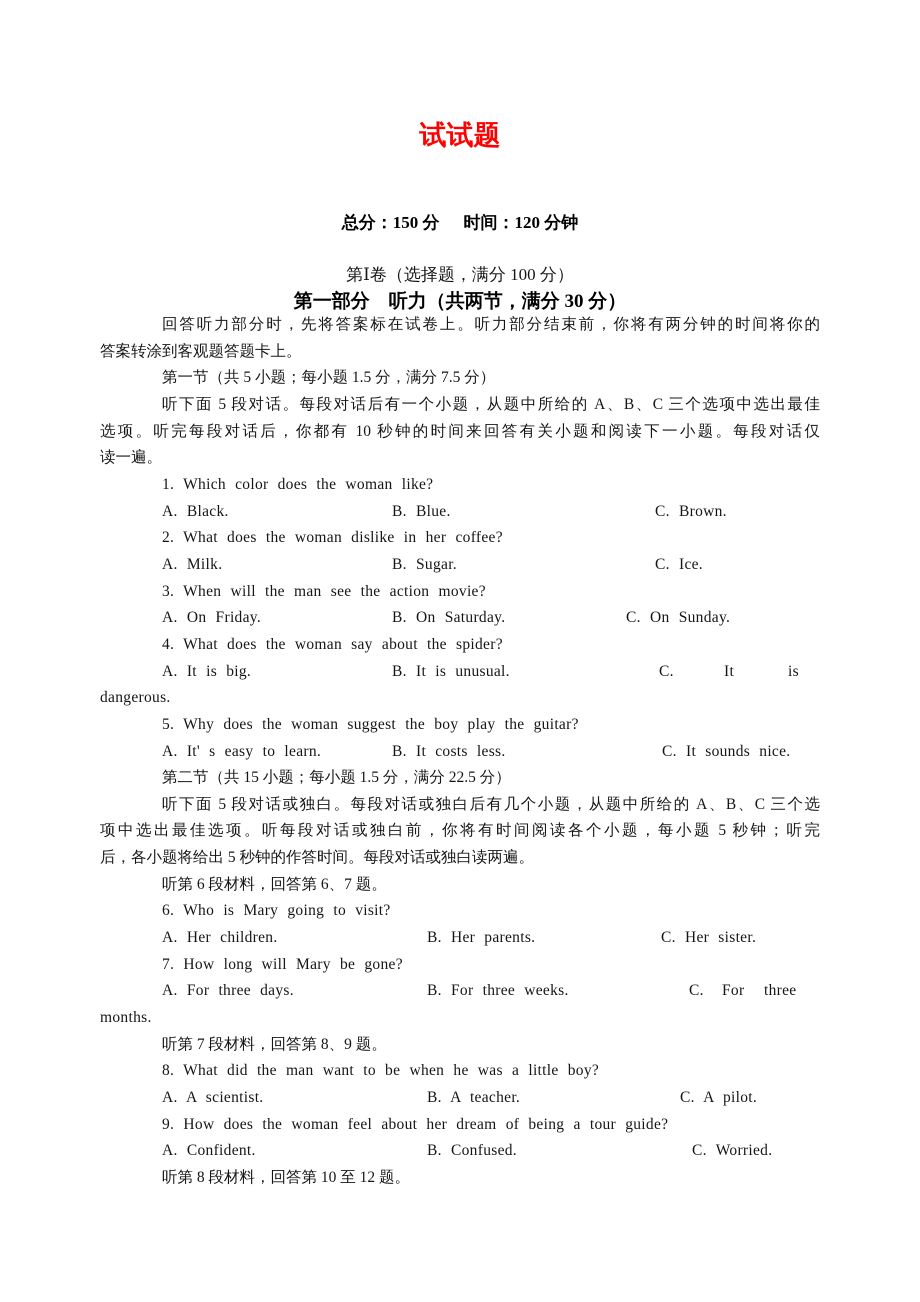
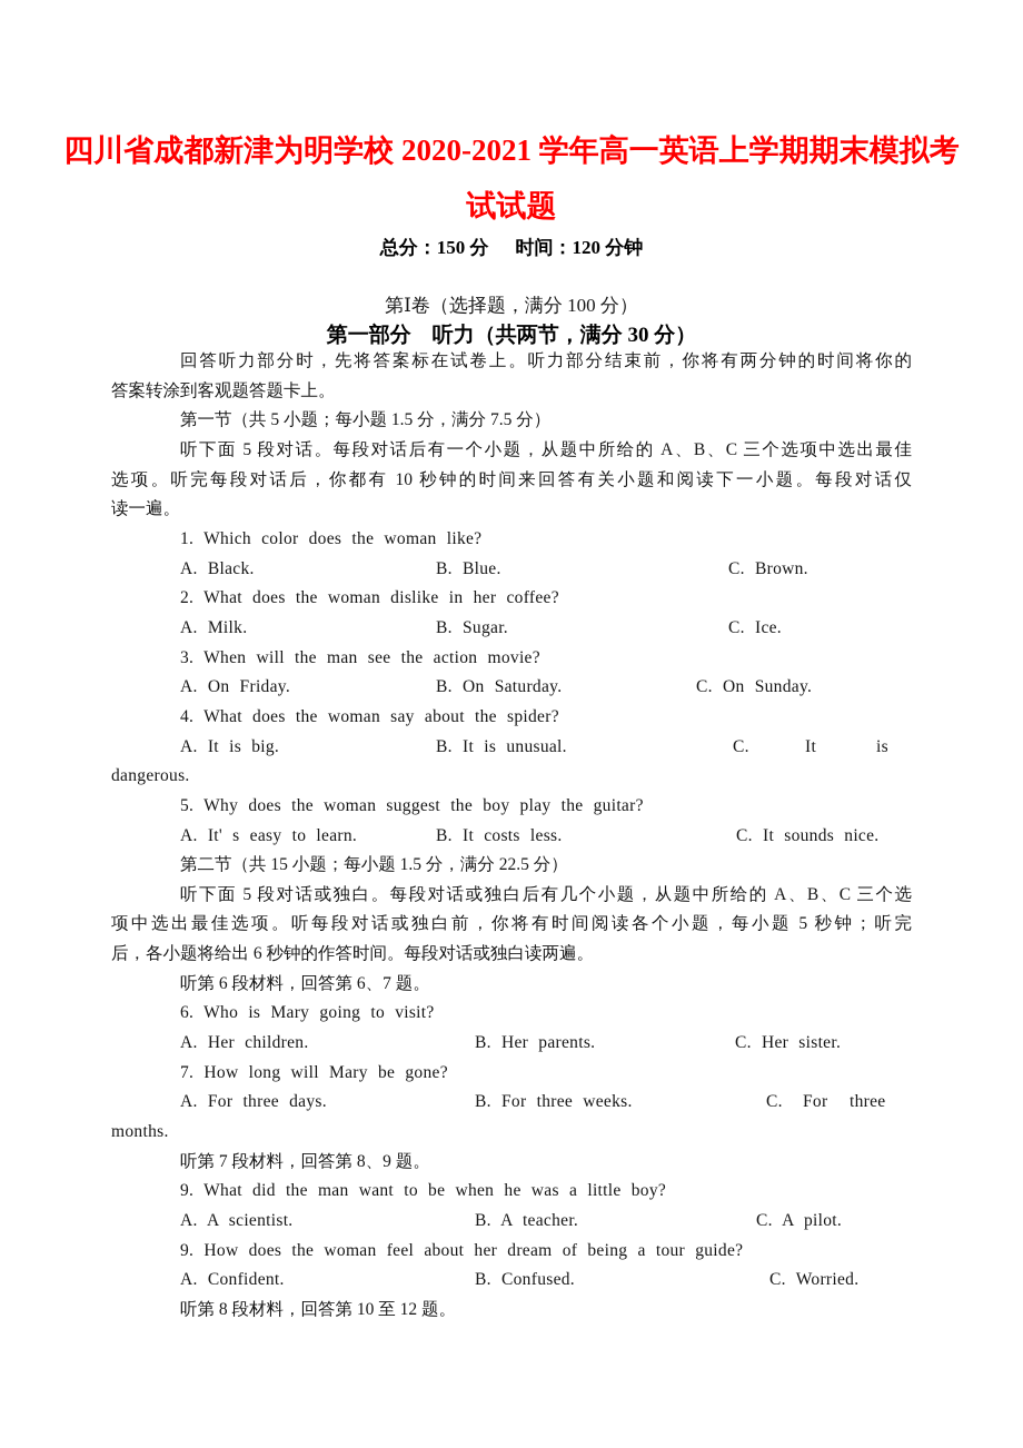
+ 四川省成都新津为明学校 2020-2021 学年高一英语上学期期末模拟考
  试试题
  总分：150 分 时间：120 分钟
  第Ⅰ卷（选择题，满分 100 分）
  第一部分 听力（共两节，满分 30 分）
  回答听力部分时，先将答案标在试卷上。听力部分结束前，你将有两分钟的时间将你的
  答案转涂到客观题答题卡上。
  第一节（共 5 小题；每小题 1.5 分，满分 7.5 分）
  听下面 5 段对话。每段对话后有一个小题，从题中所给的 A、B、C 三个选项中选出最佳
  选项。听完每段对话后，你都有 10 秒钟的时间来回答有关小题和阅读下一小题。每段对话仅
  读一遍。
  1. Which color does the woman like?
  A. Black.
  B. Blue.
  C. Brown.
  2. What does the woman dislike in her coffee?
  A. Milk.
  B. Sugar.
  C. Ice.
  3. When will the man see the action movie?
  A. On Friday.
  B. On Saturday.
  C. On Sunday.
  4. What does the woman say about the spider?
  A. It is big.
  B. It is unusual.
  C.
  It
  is
  dangerous.
  5. Why does the woman suggest the boy play the guitar?
  A. It' s easy to learn.
  B. It costs less.
  C. It sounds nice.
  第二节（共 15 小题；每小题 1.5 分，满分 22.5 分）
  听下面 5 段对话或独白。每段对话或独白后有几个小题，从题中所给的 A、B、C 三个选
  项中选出最佳选项。听每段对话或独白前，你将有时间阅读各个小题，每小题 5 秒钟；听完
- 后，各小题将给出 5 秒钟的作答时间。每段对话或独白读两遍。
+ 后，各小题将给出 6 秒钟的作答时间。每段对话或独白读两遍。
  听第 6 段材料，回答第 6、7 题。
  6. Who is Mary going to visit?
  A. Her children.
  B. Her parents.
  C. Her sister.
  7. How long will Mary be gone?
  A. For three days.
  B. For three weeks.
  C.
  For
  three
  months.
  听第 7 段材料，回答第 8、9 题。
- 8. What did the man want to be when he was a little boy?
+ 9. What did the man want to be when he was a little boy?
  A. A scientist.
  B. A teacher.
  C. A pilot.
  9. How does the woman feel about her dream of being a tour guide?
  A. Confident.
  B. Confused.
  C. Worried.
  听第 8 段材料，回答第 10 至 12 题。
